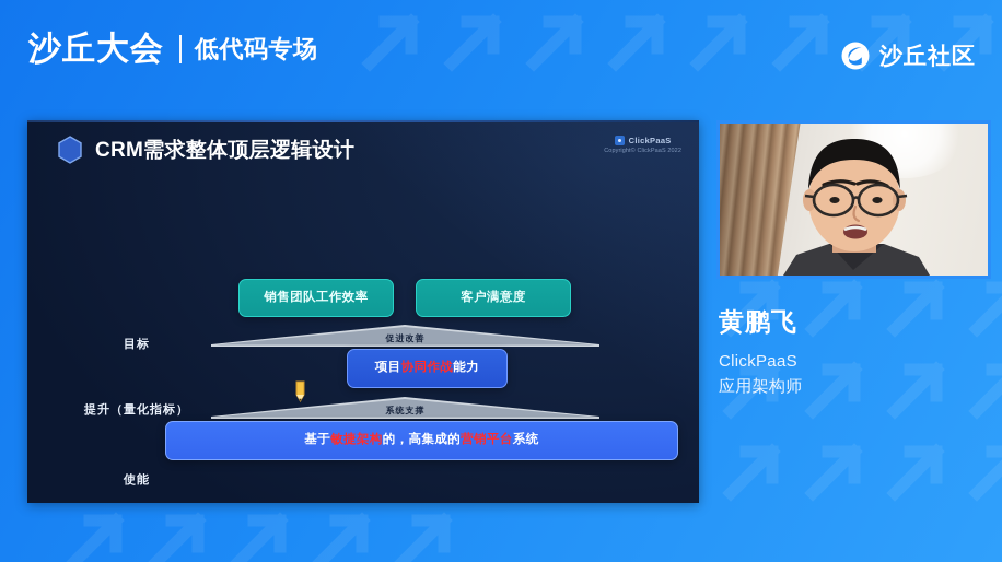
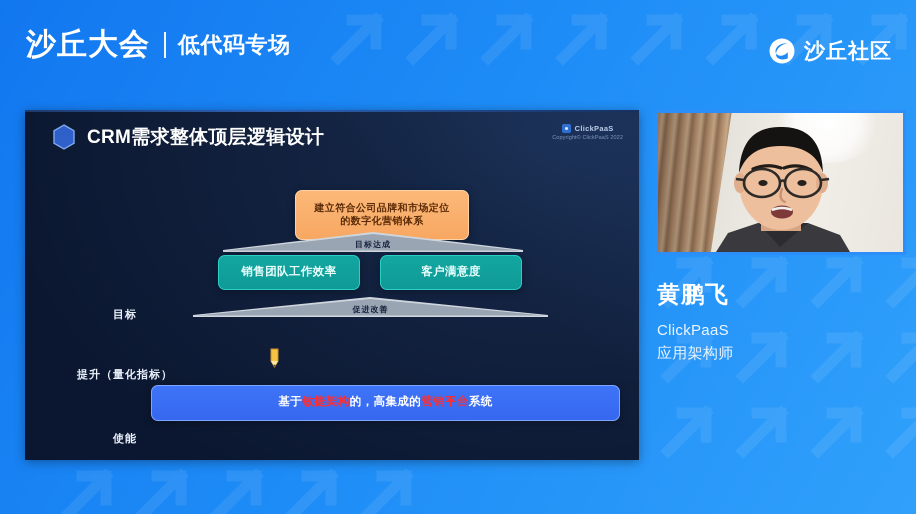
  沙丘大会
  低代码专场
  沙丘社区
  CRM需求整体顶层逻辑设计
  ClickPaaS
  目标
  提升（量化指标）
  使能
+ 建立符合公司品牌和市场定位
+ 的数字化营销体系
+ 目标达成
  销售团队工作效率
  客户满意度
  促进改善
- 项目
- 协同作战
- 能力
- 系统支撑
  基于
  敏捷架构
  的，高集成的
  营销平台
  系统
  黄鹏飞
  ClickPaaS
  应用架构师
